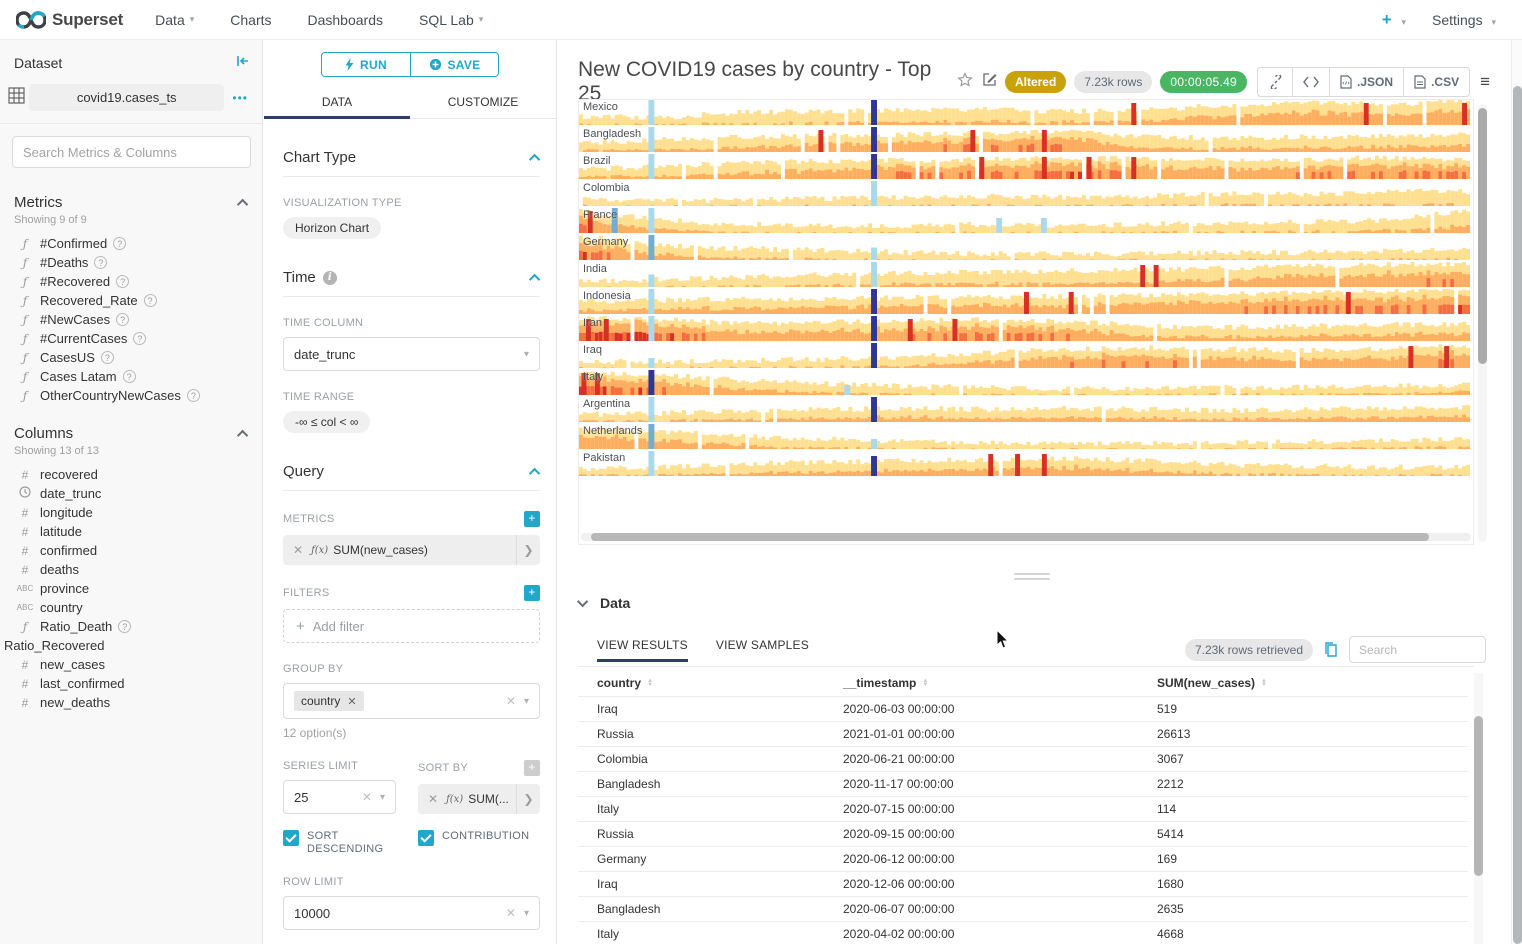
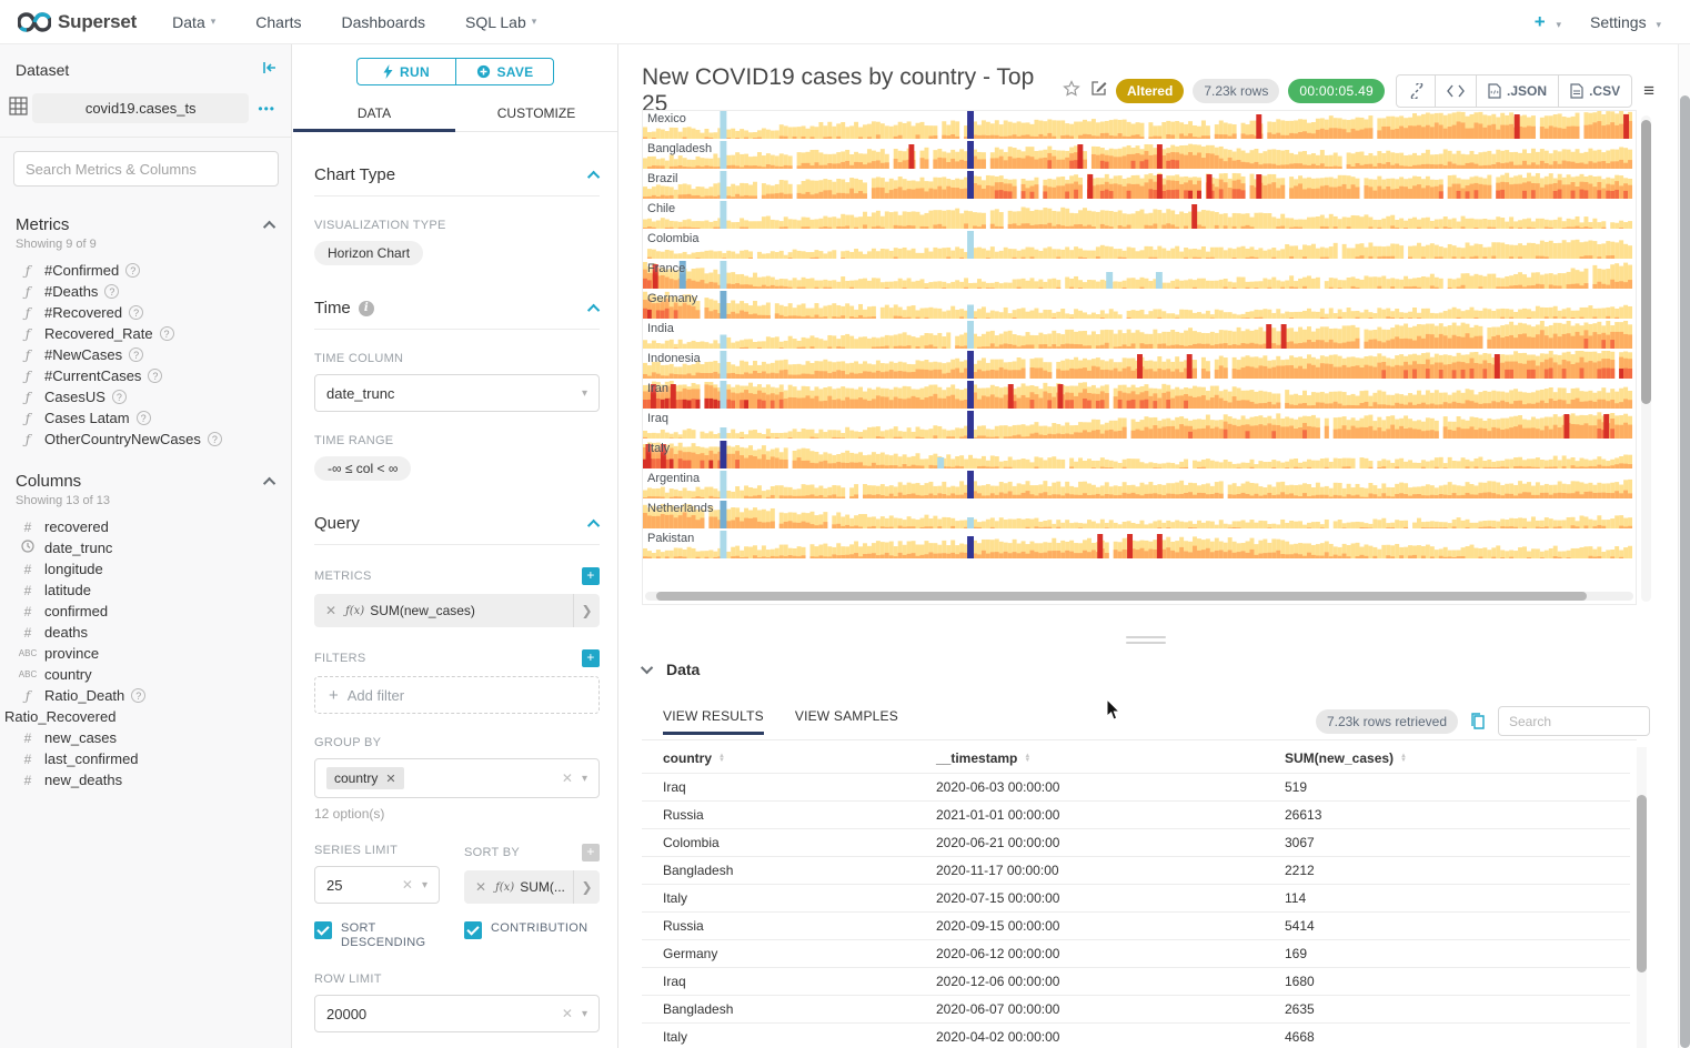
  Superset
  Data
  ▾
  Charts
  Dashboards
  SQL Lab
  ▾
  + ▾
  Settings ▾
  Dataset
  covid19.cases_ts
  •••
  Search Metrics & Columns
  Metrics
  Showing 9 of 9
  ƒ
  #Confirmed
  ?
  ƒ
  #Deaths
  ?
  ƒ
  #Recovered
  ?
  ƒ
  Recovered_Rate
  ?
  ƒ
  #NewCases
  ?
  ƒ
  #CurrentCases
  ?
  ƒ
  CasesUS
  ?
  ƒ
  Cases Latam
  ?
  ƒ
  OtherCountryNewCases
  ?
  Columns
  Showing 13 of 13
  #
  recovered
  date_trunc
  #
  longitude
  #
  latitude
  #
  confirmed
  #
  deaths
  ABC
  province
  ABC
  country
  ƒ
  Ratio_Death
  ?
  Ratio_Recovered
  #
  new_cases
  #
  last_confirmed
  #
  new_deaths
  RUN
  SAVE
  DATA
  CUSTOMIZE
  Chart Type
  VISUALIZATION TYPE
  Horizon Chart
  Time
  i
  TIME COLUMN
  date_trunc
  ▾
  TIME RANGE
  -∞ ≤ col < ∞
  Query
  METRICS
  +
  ✕
  ƒ(x)
  SUM(new_cases)
  ❯
  FILTERS
  +
  +
  Add filter
  GROUP BY
  country
  ✕
  ✕
  ▾
  12 option(s)
  SERIES LIMIT
  25
  ✕
  ▾
  SORT BY
  +
  ✕
  ƒ(x)
  SUM(...
  ❯
  SORT DESCENDING
  CONTRIBUTION
  ROW LIMIT
- 10000
+ 20000
  ✕
  ▾
  New COVID19 cases by country - Top 25
  Altered
  7.23k rows
  00:00:05.49
  .JSON
  .CSV
  ≡
  Mexico
  Bangladesh
  Brazil
+ Chile
  Colombia
  France
  Germany
  India
  Indonesia
  Iran
  Iraq
  Italy
  Argentina
  Netherlands
  Pakistan
  Data
  VIEW RESULTS
  VIEW SAMPLES
  7.23k rows retrieved
  Search
  country
  __timestamp
  SUM(new_cases)
  Iraq
  2020-06-03 00:00:00
  519
  Russia
  2021-01-01 00:00:00
  26613
  Colombia
  2020-06-21 00:00:00
  3067
  Bangladesh
  2020-11-17 00:00:00
  2212
  Italy
  2020-07-15 00:00:00
  114
  Russia
  2020-09-15 00:00:00
  5414
  Germany
  2020-06-12 00:00:00
  169
  Iraq
  2020-12-06 00:00:00
  1680
  Bangladesh
  2020-06-07 00:00:00
  2635
  Italy
  2020-04-02 00:00:00
  4668
